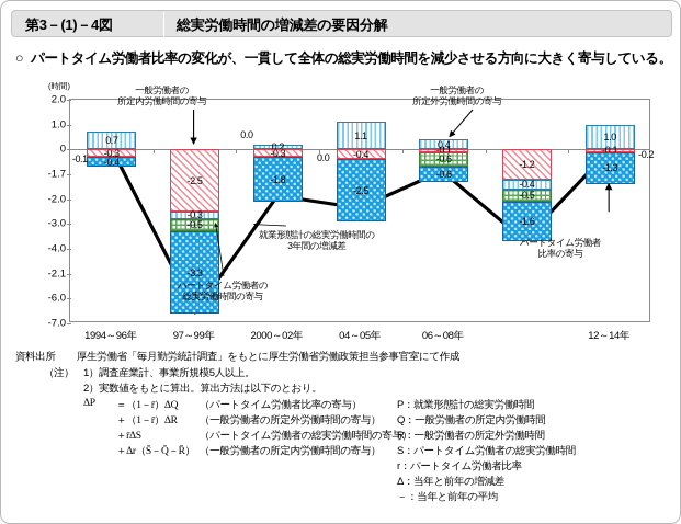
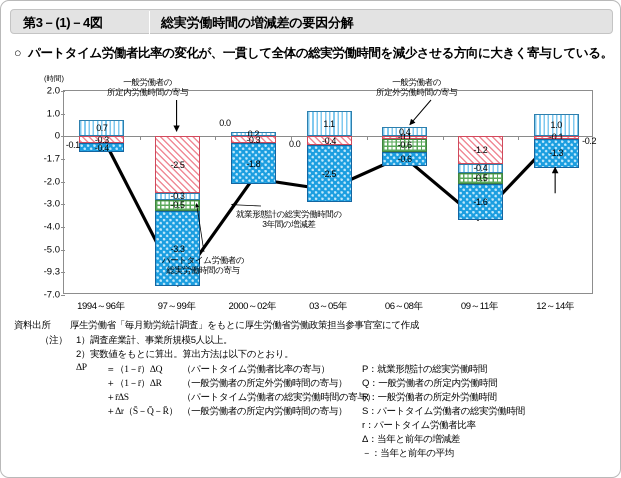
  第3－(1)－4図
  総実労働時間の増減差の要因分解
  ○ パートタイム労働者比率の変化が、一貫して全体の総実労働時間を減少させる方向に大きく寄与している。
  (時間)
  2.0
  1.0
  0
  -1.7
  -2.0
  -3.0
  -4.0
- -2.1
+ -5.0
- -6.0
+ -9.3
  -7.0
  0.7
  -0.3
  -0.4
  -2.5
  -0.3
  -0.5
  -3.3
  0.2
  -0.3
  -1.8
  1.1
  -0.4
  -2.5
  0.4
  -0.1
  -0.6
  -0.6
  -1.2
  -0.4
  -0.5
  -1.6
  1.0
  -0.1
  -1.3
  -0.1
  0.0
  0.0
  -0.2
  1994～96年
  97～99年
  2000～02年
- 04～05年
+ 03～05年
  06～08年
+ 09～11年
  12～14年
  一般労働者の
  所定内労働時間の寄与
  一般労働者の
  所定外労働時間の寄与
  就業形態計の総実労働時間の
  3年間の増減差
  パートタイム労働者の
  総実労働時間の寄与
- パートタイム労働者
- 比率の寄与
  資料出所
  厚生労働省「毎月勤労統計調査」をもとに厚生労働省労働政策担当参事官室にて作成
  （注）
  1）調査産業計、事業所規模5人以上。
  2）実数値をもとに算出。算出方法は以下のとおり。
  ΔP
  ＝（1－r̄）ΔQ
  （パートタイム労働者比率の寄与）
  ＋（1－r̄）ΔR
  （一般労働者の所定外労働時間の寄与）
  ＋r̄ΔS
  （パートタイム労働者の総実労働時間の寄与）
  ＋Δr（S̄－Q̄－R̄）
  （一般労働者の所定内労働時間の寄与）
  P：就業形態計の総実労働時間
  Q：一般労働者の所定内労働時間
  R：一般労働者の所定外労働時間
  S：パートタイム労働者の総実労働時間
  r：パートタイム労働者比率
  Δ：当年と前年の増減差
  －：当年と前年の平均
